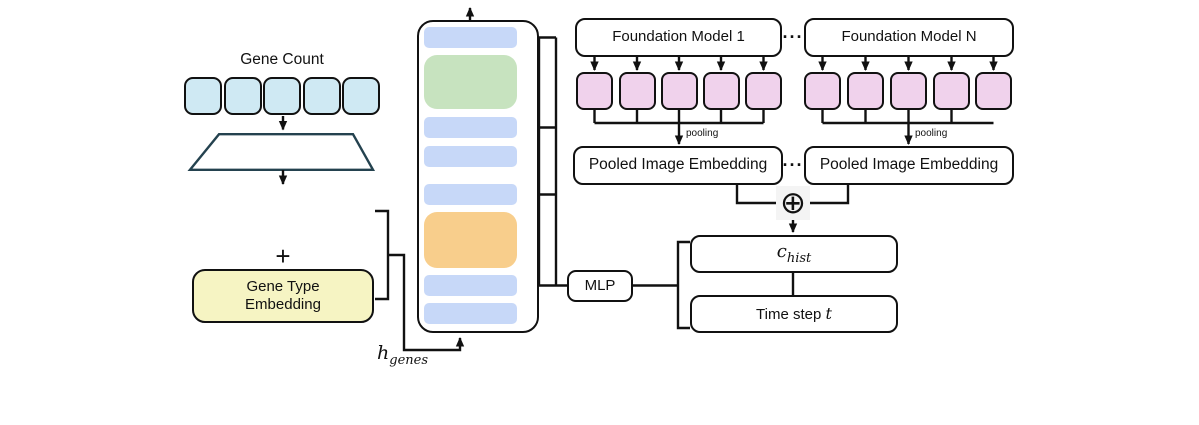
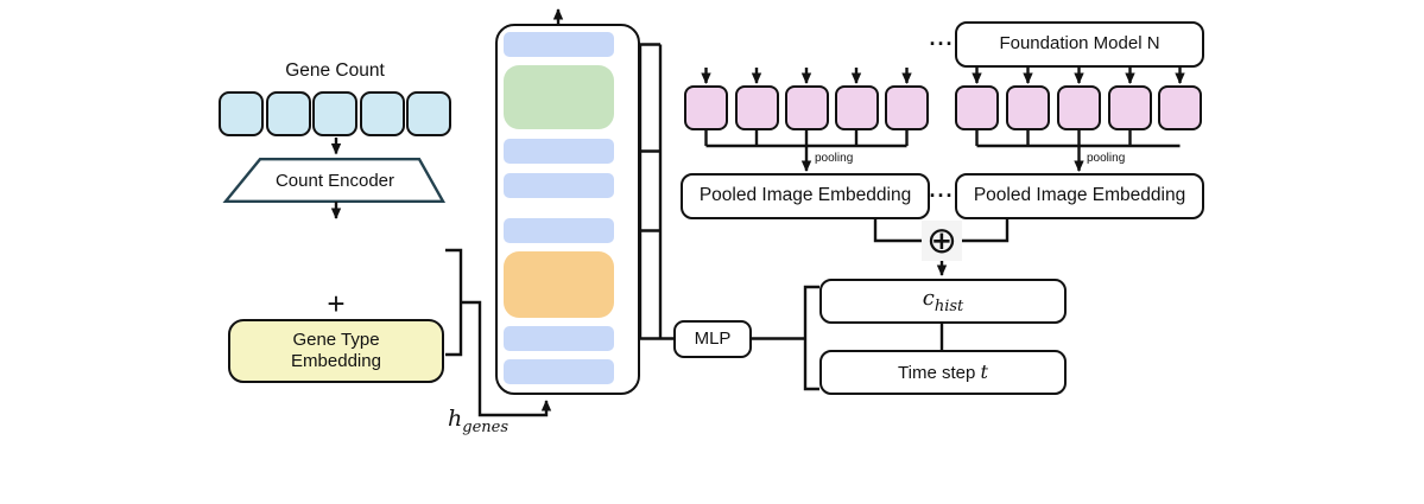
  Gene Count
+ Count Encoder
  +
  Gene Type Embedding
  hgenes
- Foundation Model 1
  ···
  Foundation Model N
  pooling
  pooling
  Pooled Image Embedding
  ···
  Pooled Image Embedding
  ⊕
  MLP
  chist
  Time step t
